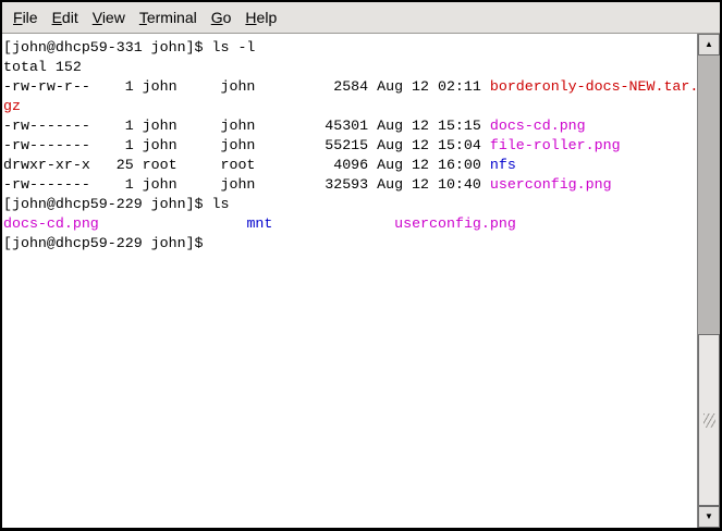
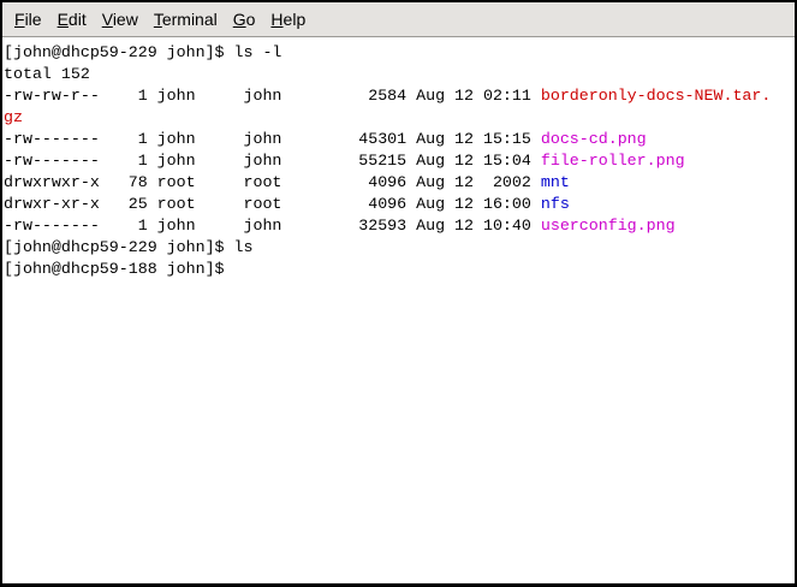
  File
  Edit
  View
  Terminal
  Go
  Help
- [john@dhcp59-331 john]$ ls -l
+ [john@dhcp59-229 john]$ ls -l
  total 152
  -rw-rw-r-- 1 john john 2584 Aug 12 02:11 borderonly-docs-NEW.tar.
  gz
  -rw------- 1 john john 45301 Aug 12 15:15 docs-cd.png
  -rw------- 1 john john 55215 Aug 12 15:04 file-roller.png
+ drwxrwxr-x 78 root root 4096 Aug 12 2002 mnt
  drwxr-xr-x 25 root root 4096 Aug 12 16:00 nfs
  -rw------- 1 john john 32593 Aug 12 10:40 userconfig.png
  [john@dhcp59-229 john]$ ls
- docs-cd.png mnt userconfig.png
- [john@dhcp59-229 john]$
+ [john@dhcp59-188 john]$
- ▲
- ▼
